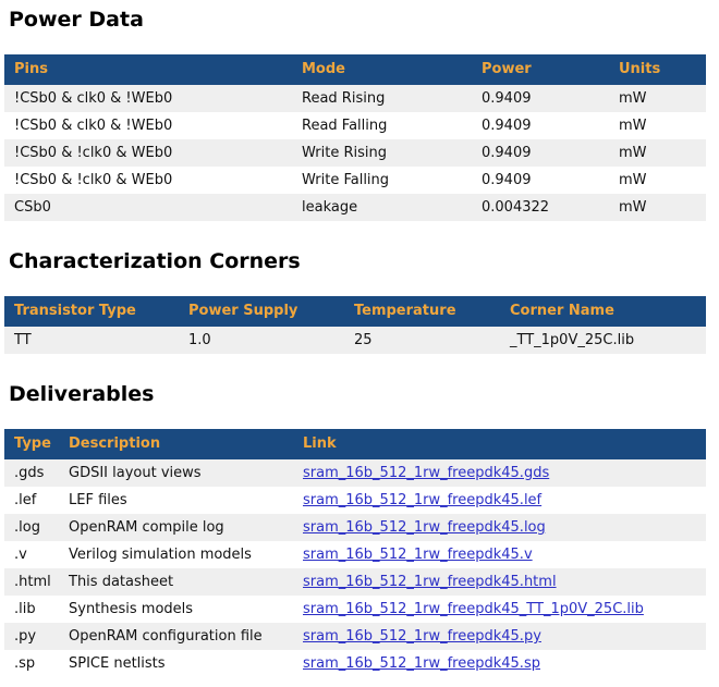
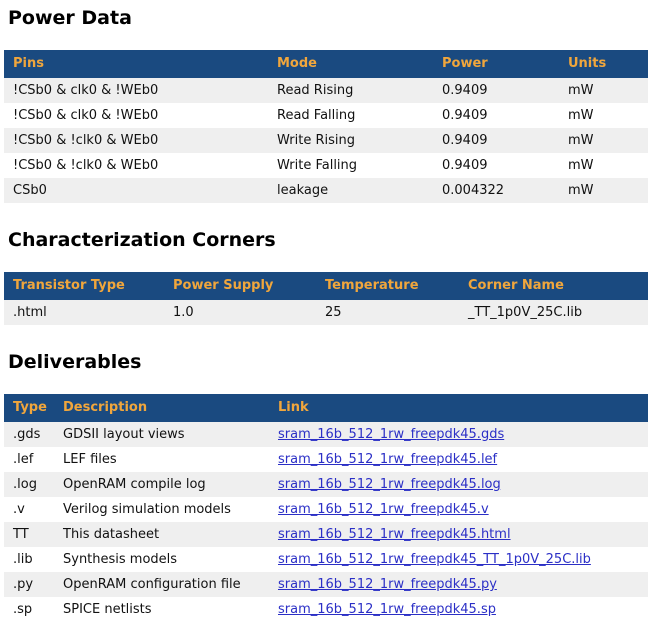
  Power Data
  Pins	Mode	Power	Units
  !CSb0 & clk0 & !WEb0	Read Rising	0.9409	mW
  !CSb0 & clk0 & !WEb0	Read Falling	0.9409	mW
  !CSb0 & !clk0 & WEb0	Write Rising	0.9409	mW
  !CSb0 & !clk0 & WEb0	Write Falling	0.9409	mW
  CSb0	leakage	0.004322	mW
  Characterization Corners
  Transistor Type	Power Supply	Temperature	Corner Name
- TT	1.0	25	_TT_1p0V_25C.lib
+ .html	1.0	25	_TT_1p0V_25C.lib
  Deliverables
  Type	Description	Link
  .gds	GDSII layout views	sram_16b_512_1rw_freepdk45.gds
  .lef	LEF files	sram_16b_512_1rw_freepdk45.lef
  .log	OpenRAM compile log	sram_16b_512_1rw_freepdk45.log
  .v	Verilog simulation models	sram_16b_512_1rw_freepdk45.v
- .html	This datasheet	sram_16b_512_1rw_freepdk45.html
+ TT	This datasheet	sram_16b_512_1rw_freepdk45.html
  .lib	Synthesis models	sram_16b_512_1rw_freepdk45_TT_1p0V_25C.lib
  .py	OpenRAM configuration file	sram_16b_512_1rw_freepdk45.py
  .sp	SPICE netlists	sram_16b_512_1rw_freepdk45.sp
